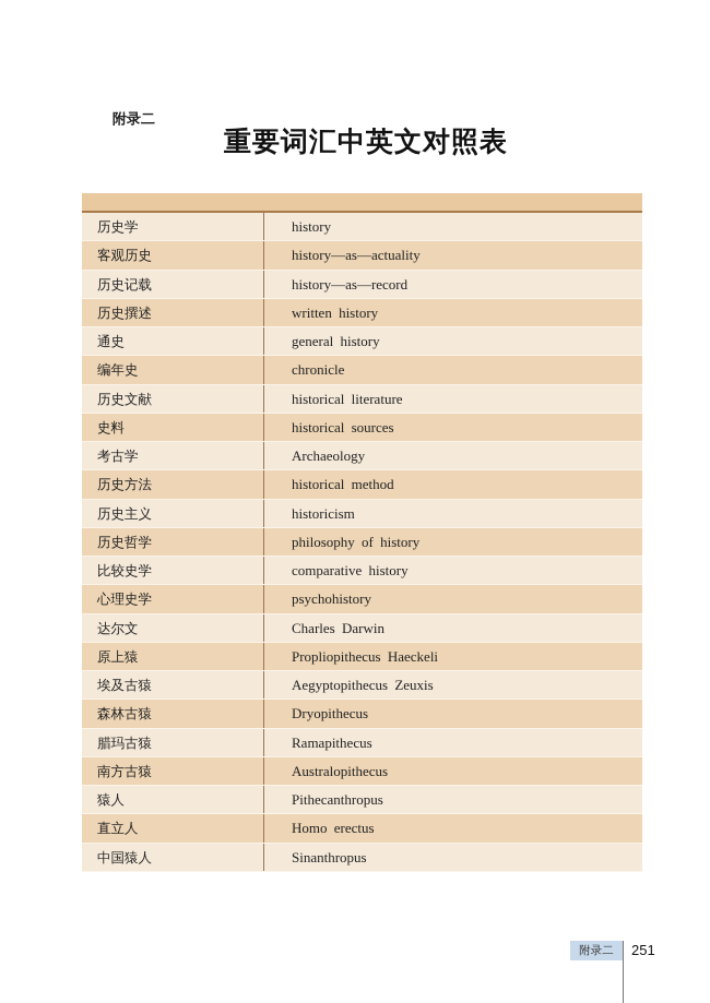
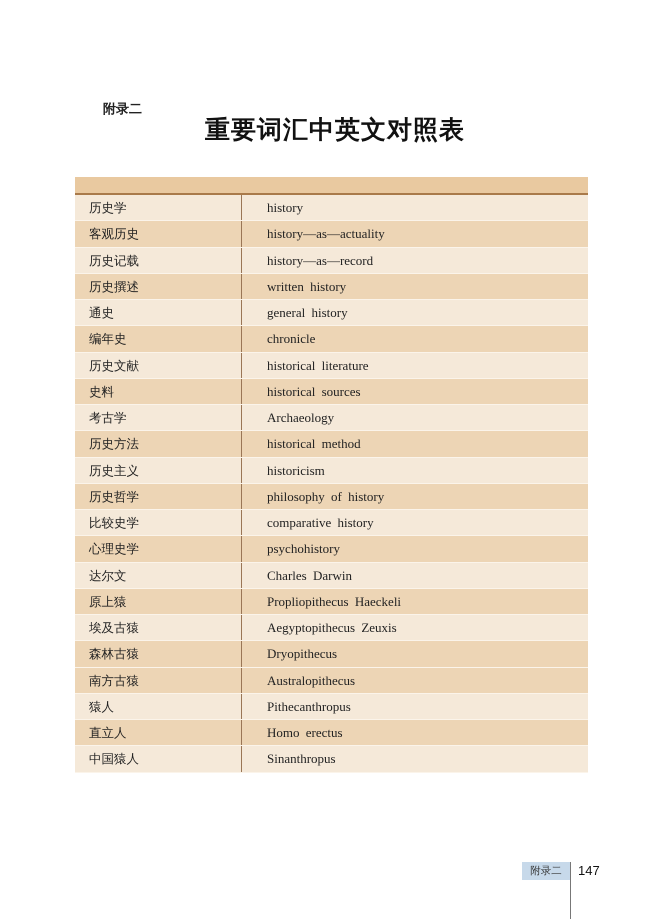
  附录二
  重要词汇中英文对照表
  历史学
  history
  客观历史
  history—as—actuality
  历史记载
  history—as—record
  历史撰述
  written history
  通史
  general history
  编年史
  chronicle
  历史文献
  historical literature
  史料
  historical sources
  考古学
  Archaeology
  历史方法
  historical method
  历史主义
  historicism
  历史哲学
  philosophy of history
  比较史学
  comparative history
  心理史学
  psychohistory
  达尔文
  Charles Darwin
  原上猿
  Propliopithecus Haeckeli
  埃及古猿
  Aegyptopithecus Zeuxis
  森林古猿
  Dryopithecus
- 腊玛古猿
- Ramapithecus
  南方古猿
  Australopithecus
  猿人
  Pithecanthropus
  直立人
  Homo erectus
  中国猿人
  Sinanthropus
  附录二
- 251
+ 147
